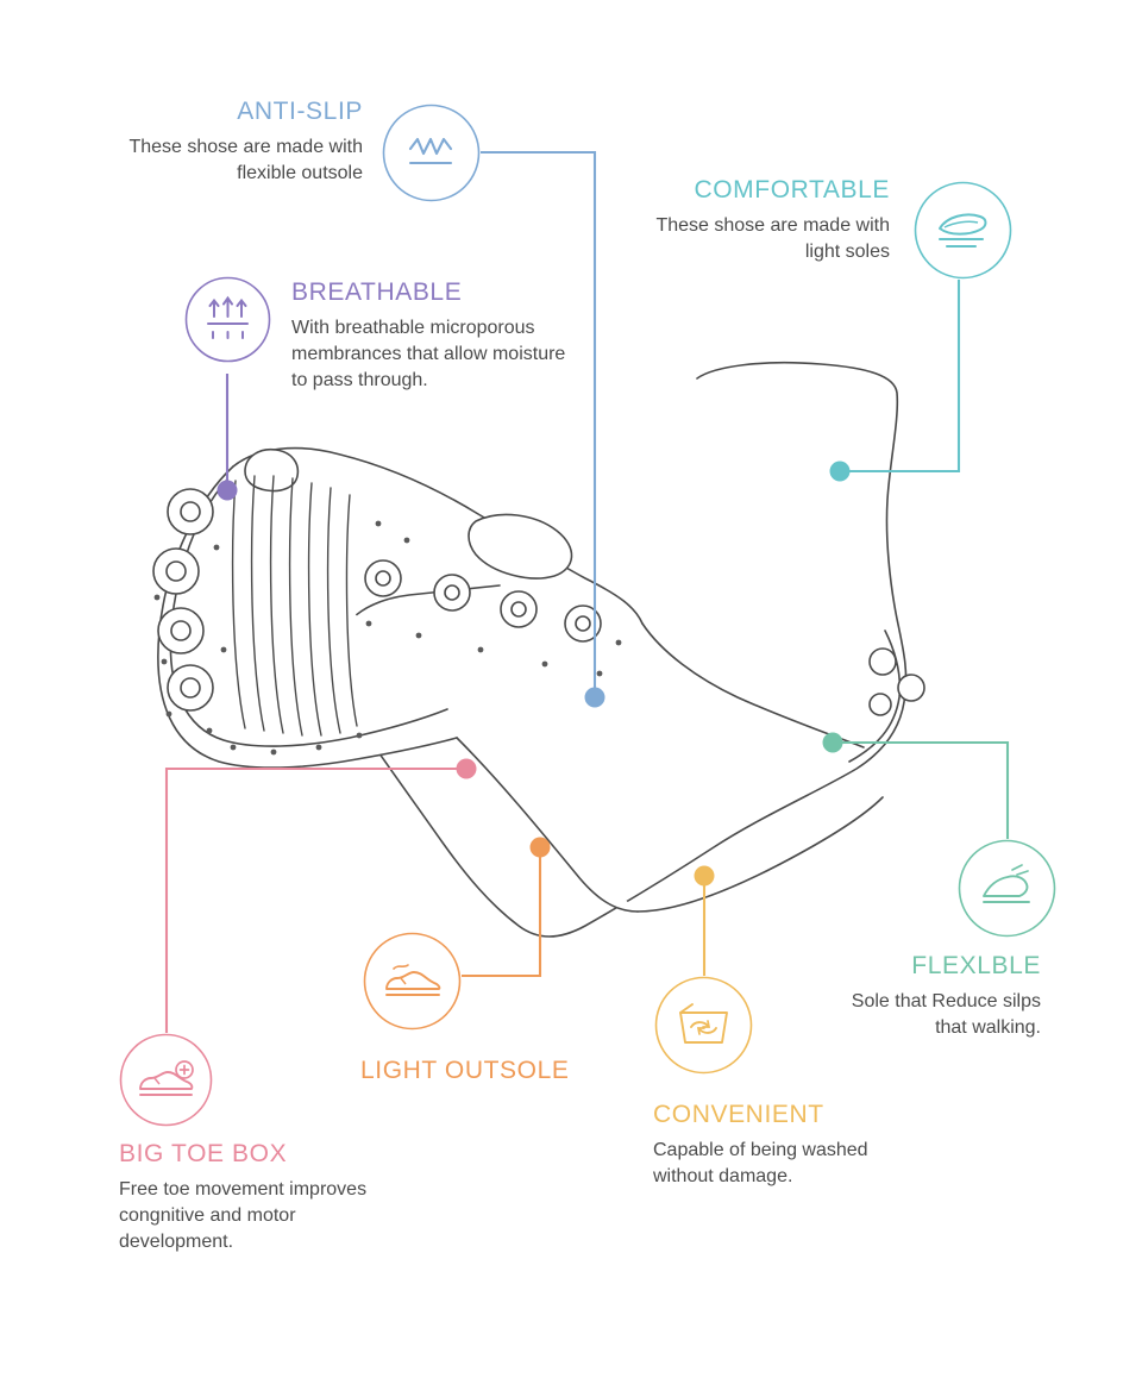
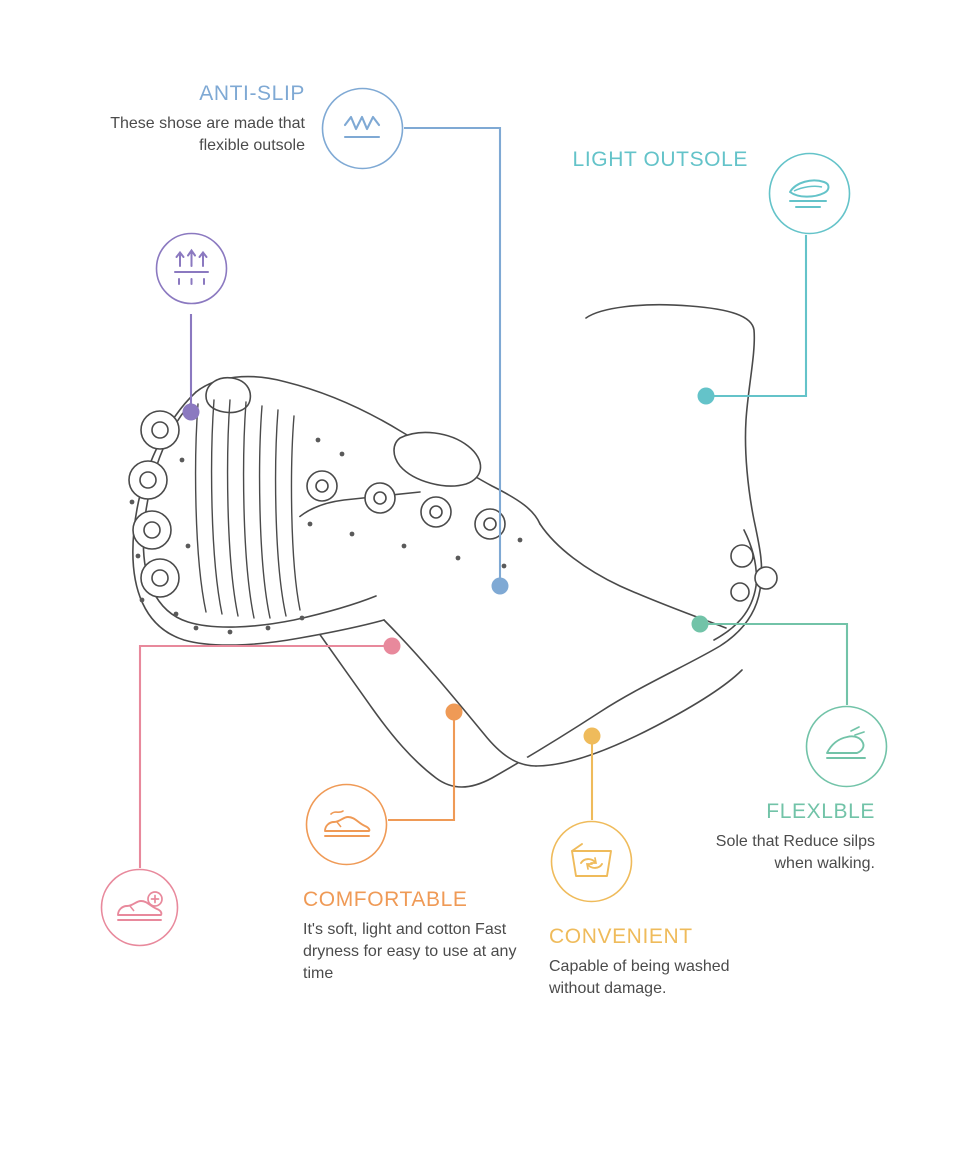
  ANTI-SLIP
- These shose are made with flexible outsole
+ These shose are made that flexible outsole
- COMFORTABLE
+ LIGHT OUTSOLE
- These shose are made with light soles
- BREATHABLE
- With breathable microporous membrances that allow moisture to pass through.
- BIG TOE BOX
- Free toe movement improves congnitive and motor development.
- LIGHT OUTSOLE
+ COMFORTABLE
+ It's soft, light and cotton Fast dryness for easy to use at any time
  CONVENIENT
  Capable of being washed without damage.
  FLEXLBLE
- Sole that Reduce silps that walking.
+ Sole that Reduce silps when walking.
